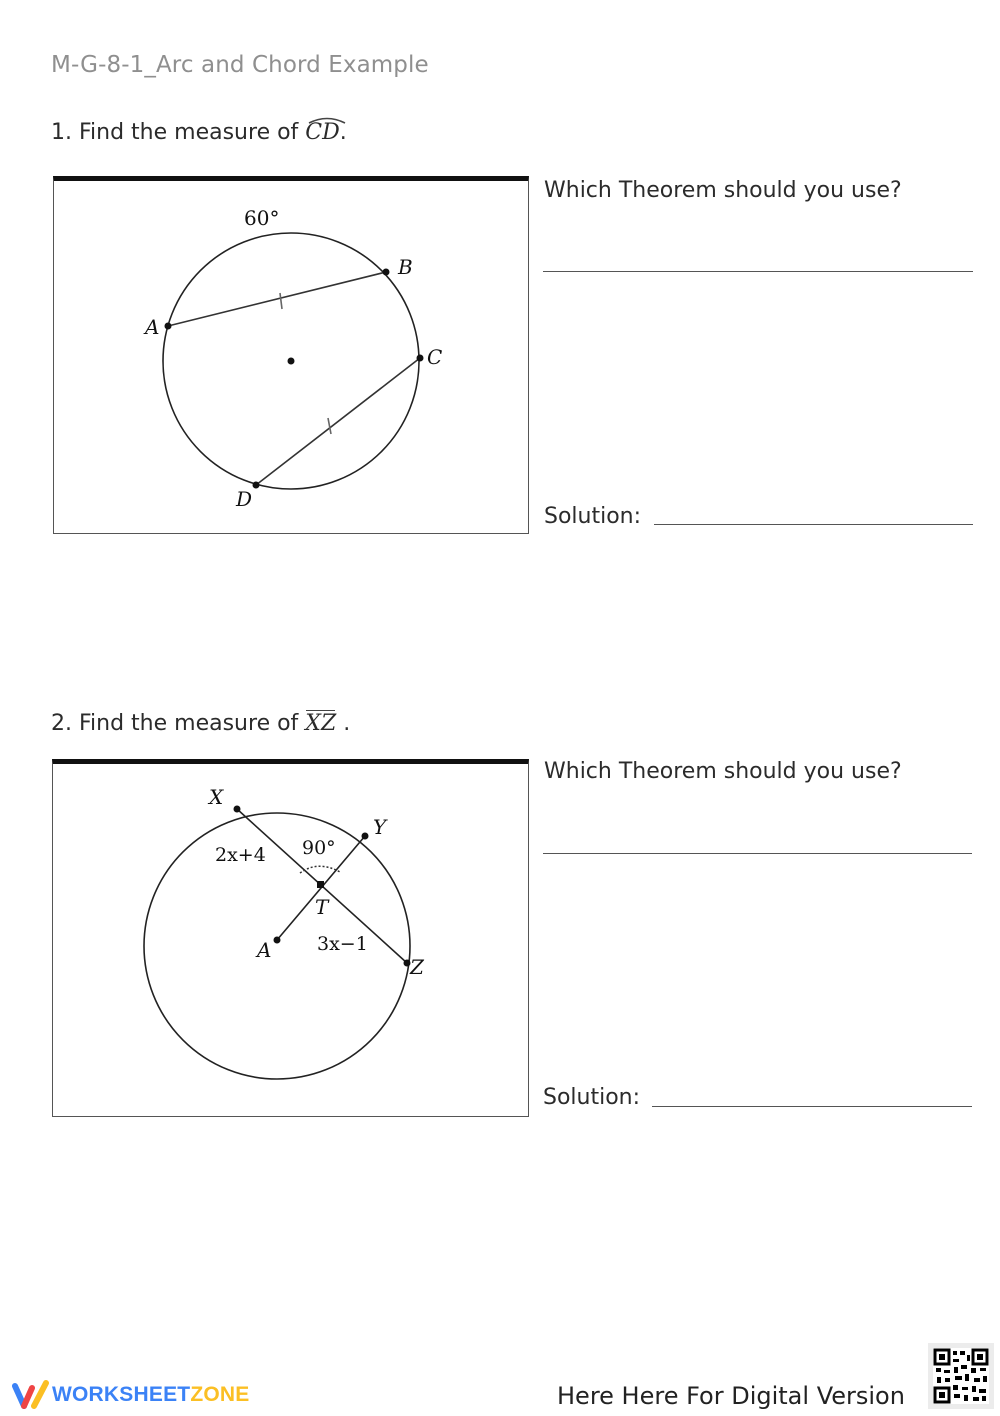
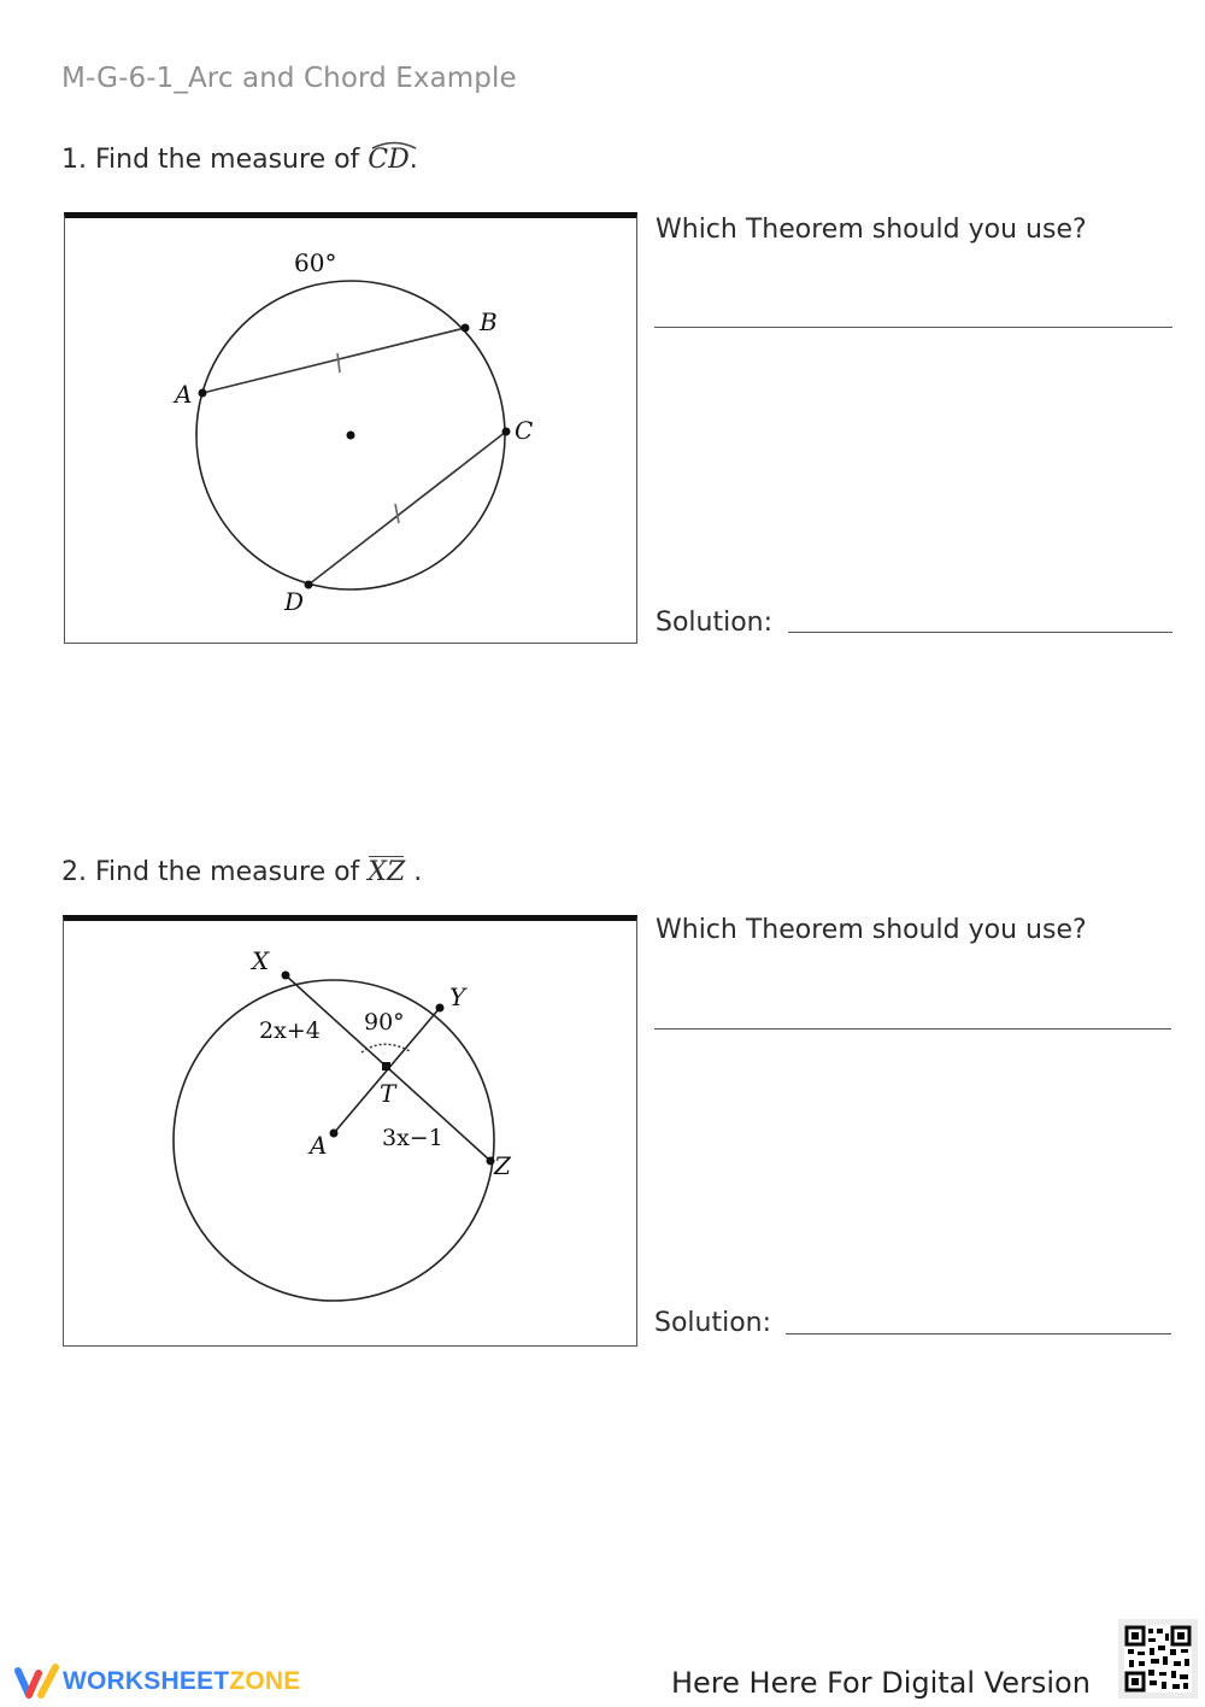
- M-G-8-1_Arc and Chord Example
+ M-G-6-1_Arc and Chord Example
  1. Find the measure of CD.
  60°
  A
  B
  C
  D
  Which Theorem should you use?
  Solution:
  2. Find the measure of XZ .
  X
  Y
  Z
  T
  A
  2x+4
  3x−1
  90°
  Which Theorem should you use?
  Solution:
  WORKSHEET
  ZONE
  Here Here For Digital Version
